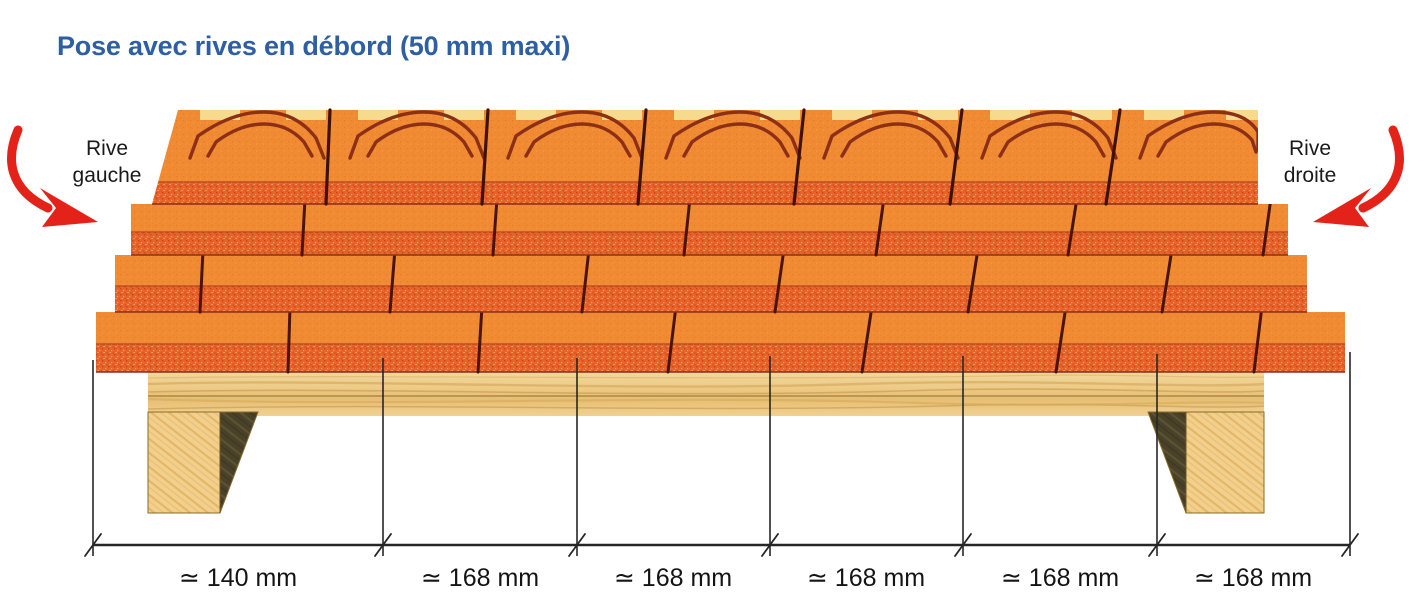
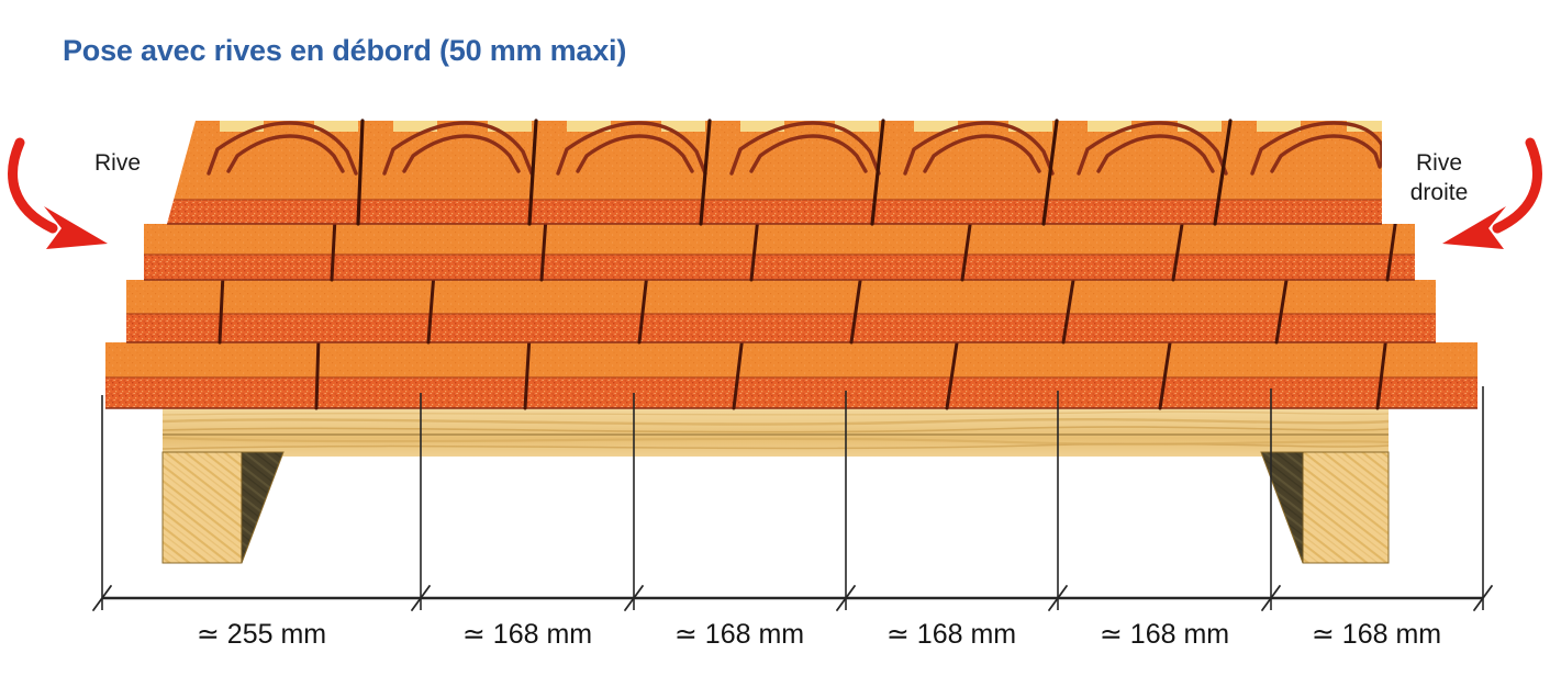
  Pose avec rives en débord (50 mm maxi)
  Rive
- gauche
  Rive
  droite
- ≃ 140 mm
+ ≃ 255 mm
  ≃ 168 mm
  ≃ 168 mm
  ≃ 168 mm
  ≃ 168 mm
  ≃ 168 mm
